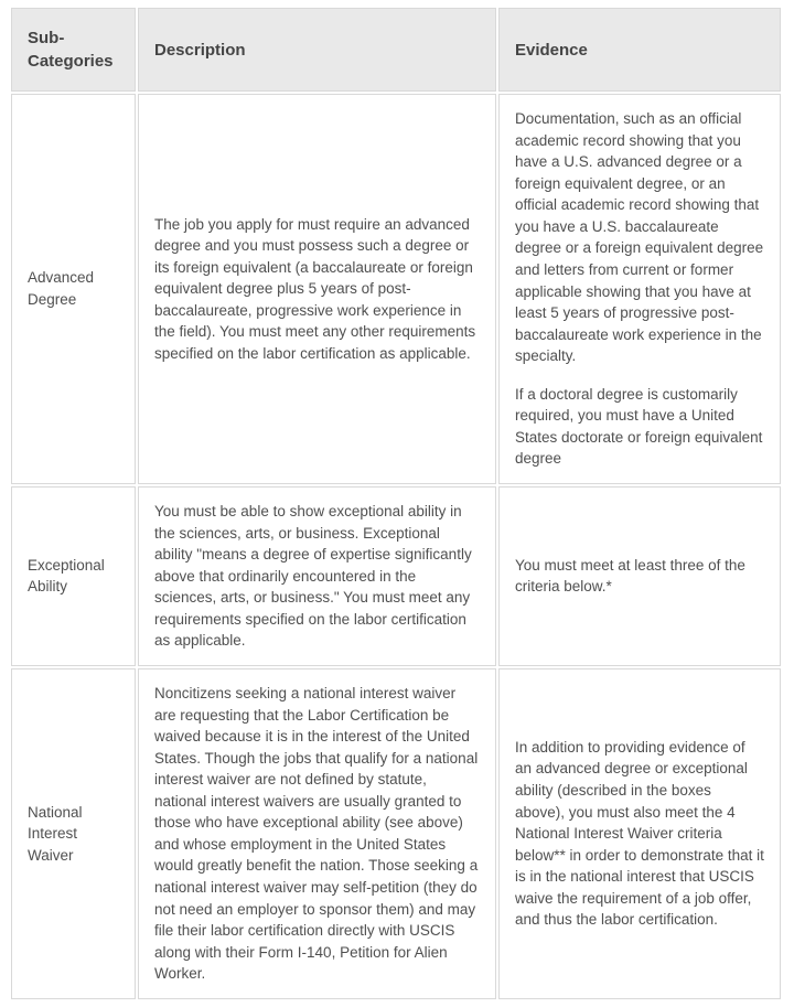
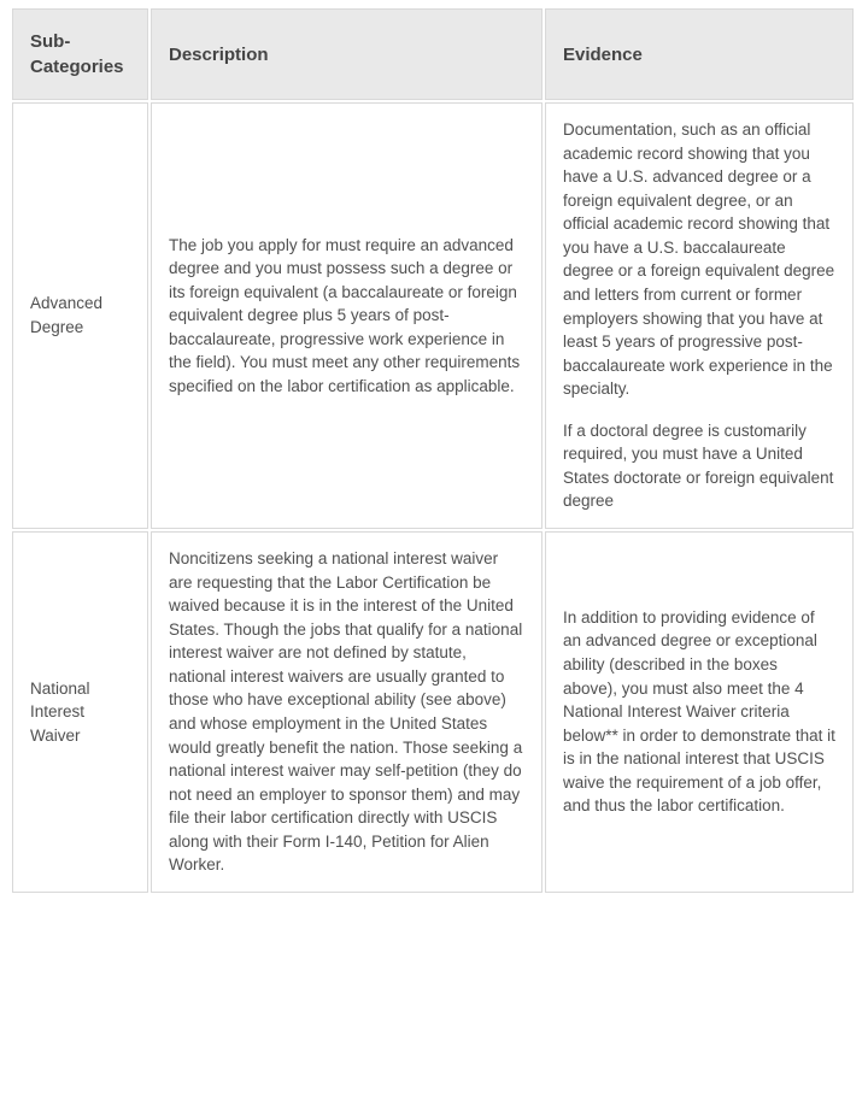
  Sub-Categories	Description	Evidence
- Advanced Degree	The job you apply for must require an advanced degree and you must possess such a degree or its foreign equivalent (a baccalaureate or foreign equivalent degree plus 5 years of post-baccalaureate, progressive work experience in the field). You must meet any other requirements specified on the labor certification as applicable.	Documentation, such as an official academic record showing that you have a U.S. advanced degree or a foreign equivalent degree, or an official academic record showing that you have a U.S. baccalaureate degree or a foreign equivalent degree and letters from current or former applicable showing that you have at least 5 years of progressive post-baccalaureate work experience in the specialty.If a doctoral degree is customarily required, you must have a United States doctorate or foreign equivalent degree
+ Advanced Degree	The job you apply for must require an advanced degree and you must possess such a degree or its foreign equivalent (a baccalaureate or foreign equivalent degree plus 5 years of post-baccalaureate, progressive work experience in the field). You must meet any other requirements specified on the labor certification as applicable.	Documentation, such as an official academic record showing that you have a U.S. advanced degree or a foreign equivalent degree, or an official academic record showing that you have a U.S. baccalaureate degree or a foreign equivalent degree and letters from current or former employers showing that you have at least 5 years of progressive post-baccalaureate work experience in the specialty.If a doctoral degree is customarily required, you must have a United States doctorate or foreign equivalent degree
- Exceptional Ability	You must be able to show exceptional ability in the sciences, arts, or business. Exceptional ability "means a degree of expertise significantly above that ordinarily encountered in the sciences, arts, or business." You must meet any requirements specified on the labor certification as applicable.	You must meet at least three of the criteria below.*
  National Interest Waiver	Noncitizens seeking a national interest waiver are requesting that the Labor Certification be waived because it is in the interest of the United States. Though the jobs that qualify for a national interest waiver are not defined by statute, national interest waivers are usually granted to those who have exceptional ability (see above) and whose employment in the United States would greatly benefit the nation. Those seeking a national interest waiver may self-petition (they do not need an employer to sponsor them) and may file their labor certification directly with USCIS along with their Form I-140, Petition for Alien Worker.	In addition to providing evidence of an advanced degree or exceptional ability (described in the boxes above), you must also meet the 4 National Interest Waiver criteria below** in order to demonstrate that it is in the national interest that USCIS waive the requirement of a job offer, and thus the labor certification.
